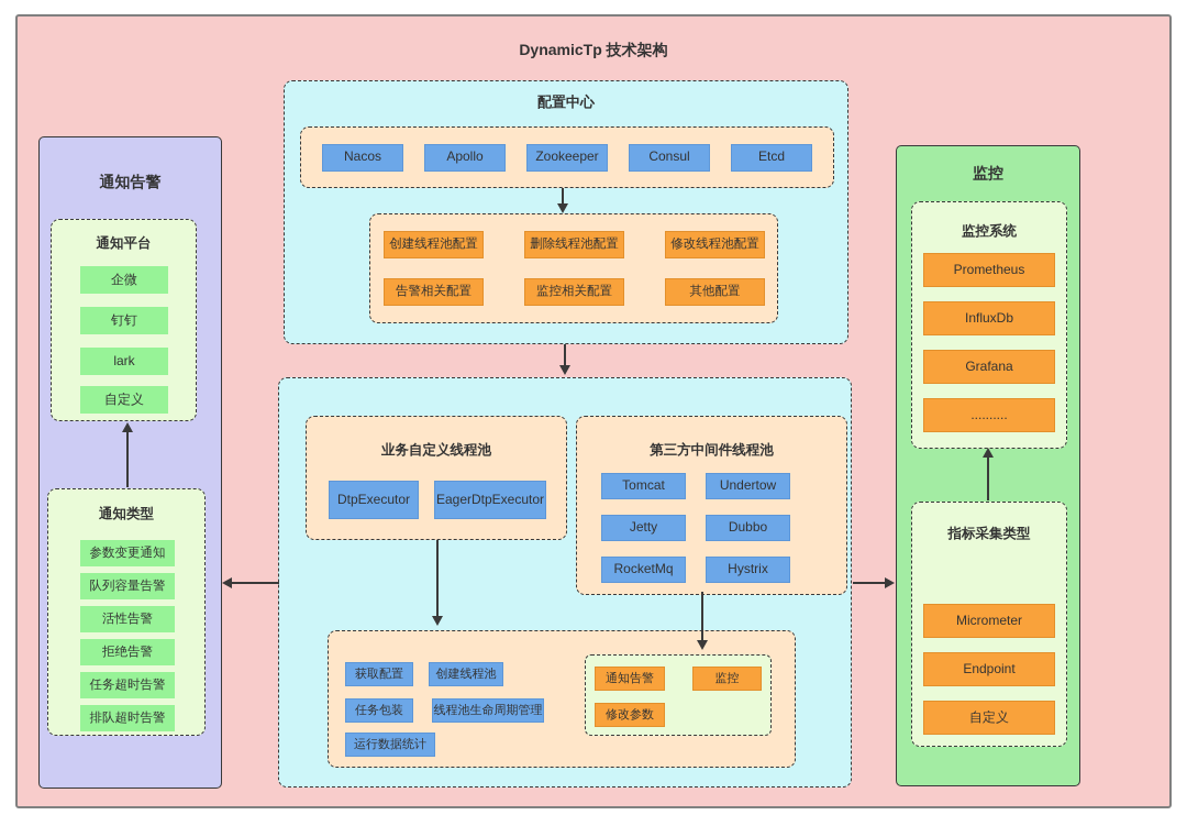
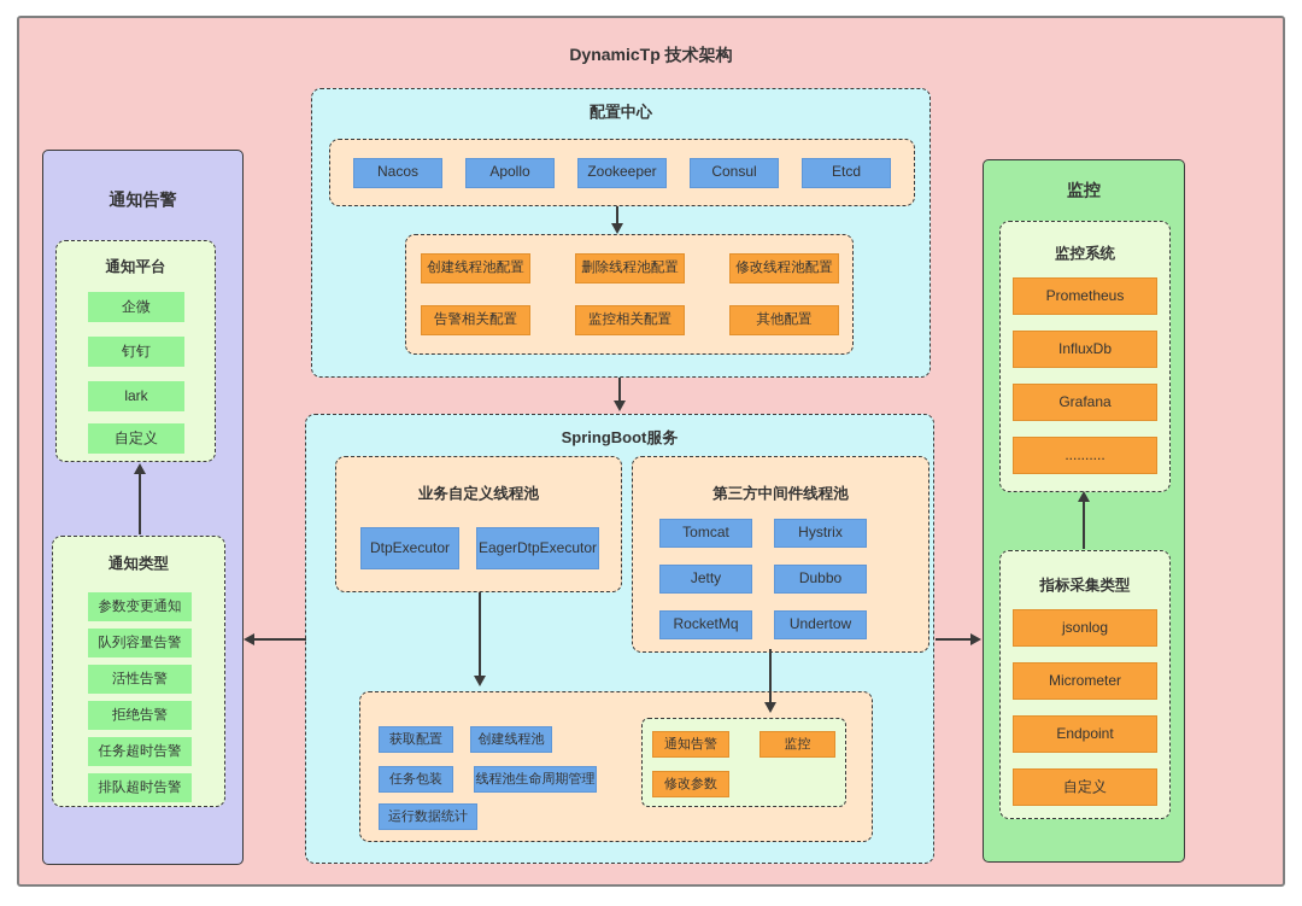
  DynamicTp 技术架构
  通知告警
  通知平台
  企微
  钉钉
  lark
  自定义
  通知类型
  参数变更通知
  队列容量告警
  活性告警
  拒绝告警
  任务超时告警
  排队超时告警
  配置中心
  Nacos
  Apollo
  Zookeeper
  Consul
  Etcd
  创建线程池配置
  删除线程池配置
  修改线程池配置
  告警相关配置
  监控相关配置
  其他配置
+ SpringBoot服务
  业务自定义线程池
  DtpExecutor
  EagerDtpExecutor
  第三方中间件线程池
  Tomcat
- Undertow
+ Hystrix
  Jetty
  Dubbo
  RocketMq
- Hystrix
+ Undertow
  获取配置
  创建线程池
  任务包装
  线程池生命周期管理
  运行数据统计
  通知告警
  监控
  修改参数
  监控
  监控系统
  Prometheus
  InfluxDb
  Grafana
  ..........
  指标采集类型
+ jsonlog
  Micrometer
  Endpoint
  自定义
